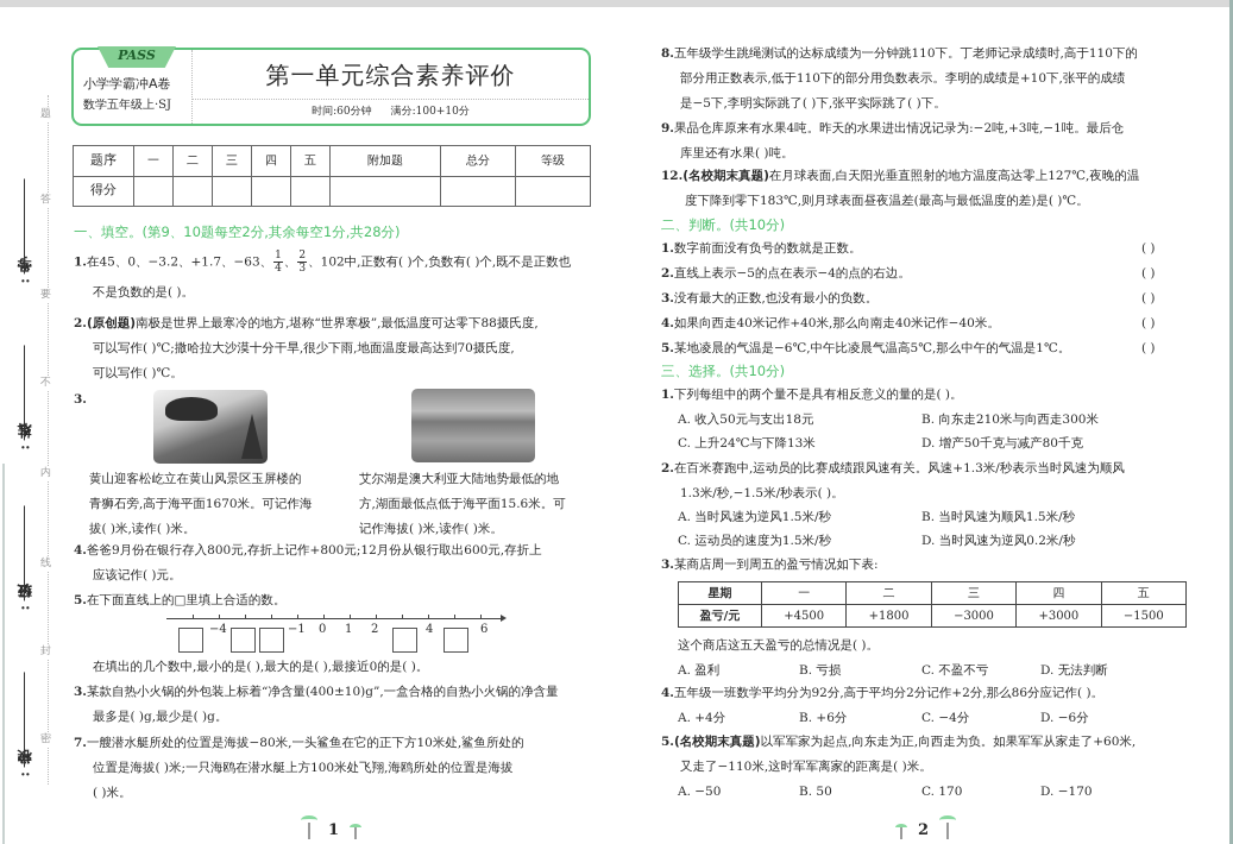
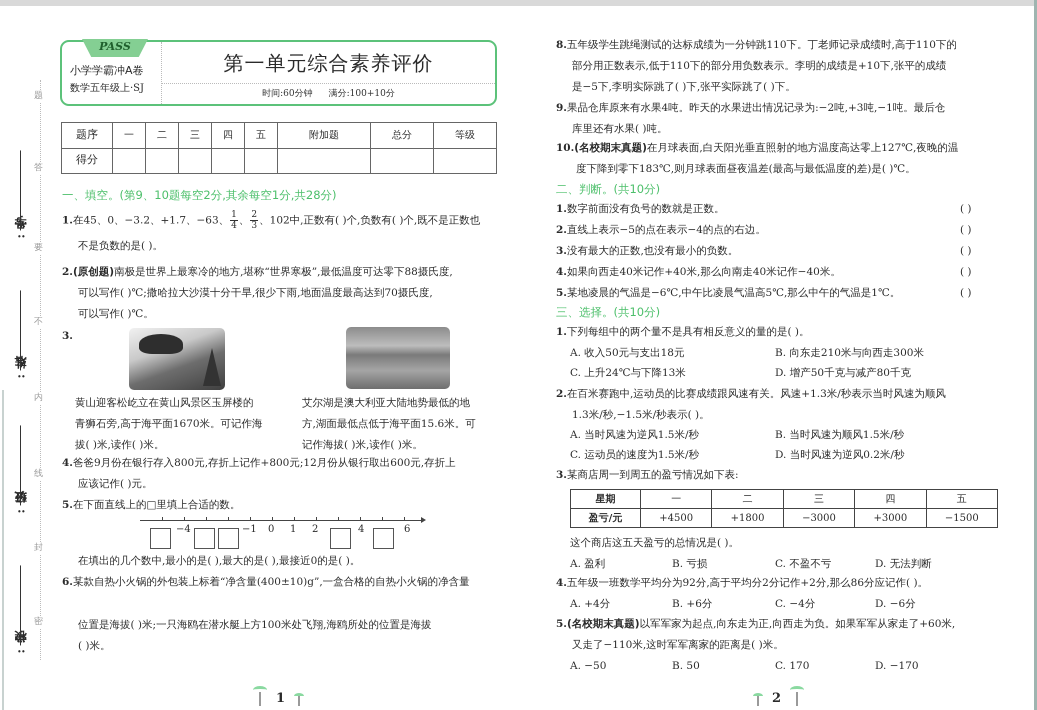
  题
  答
  要
  不
  内
  线
  封
  密
  PASS
  小学学霸冲A卷
  数学五年级上·SJ
  第一单元综合素养评价
  时间:60分钟 满分:100+10分
  题序	一	二	三	四	五	附加题	总分	等级
  得分
  一、填空。(第9、10题每空2分,其余每空1分,共28分)
  1.在45、0、−3.2、+1.7、−63、
  1
  4
  、
  2
  3
  、102中,正数有( )个,负数有( )个,既不是正数也
  不是负数的是( )。
  2.(原创题)南极是世界上最寒冷的地方,堪称“世界寒极”,最低温度可达零下88摄氏度,
  可以写作( )℃;撒哈拉大沙漠十分干旱,很少下雨,地面温度最高达到70摄氏度,
  可以写作( )℃。
  3.
  黄山迎客松屹立在黄山风景区玉屏楼的
  青狮石旁,高于海平面1670米。可记作海
  拔( )米,读作( )米。
  艾尔湖是澳大利亚大陆地势最低的地
  方,湖面最低点低于海平面15.6米。可
  记作海拔( )米,读作( )米。
  4.爸爸9月份在银行存入800元,存折上记作+800元;12月份从银行取出600元,存折上
  应该记作( )元。
  5.在下面直线上的□里填上合适的数。
  −4
  −1
  0
  1
  2
  4
  6
  在填出的几个数中,最小的是( ),最大的是( ),最接近0的是( )。
- 3.某款自热小火锅的外包装上标着“净含量(400±10)g”,一盒合格的自热小火锅的净含量
+ 6.某款自热小火锅的外包装上标着“净含量(400±10)g”,一盒合格的自热小火锅的净含量
- 最多是( )g,最少是( )g。
- 7.一艘潜水艇所处的位置是海拔−80米,一头鲨鱼在它的正下方10米处,鲨鱼所处的
  位置是海拔( )米;一只海鸥在潜水艇上方100米处飞翔,海鸥所处的位置是海拔
  ( )米。
  1
  8.五年级学生跳绳测试的达标成绩为一分钟跳110下。丁老师记录成绩时,高于110下的
  部分用正数表示,低于110下的部分用负数表示。李明的成绩是+10下,张平的成绩
  是−5下,李明实际跳了( )下,张平实际跳了( )下。
  9.果品仓库原来有水果4吨。昨天的水果进出情况记录为:−2吨,+3吨,−1吨。最后仓
  库里还有水果( )吨。
- 12.(名校期末真题)在月球表面,白天阳光垂直照射的地方温度高达零上127℃,夜晚的温
+ 10.(名校期末真题)在月球表面,白天阳光垂直照射的地方温度高达零上127℃,夜晚的温
  度下降到零下183℃,则月球表面昼夜温差(最高与最低温度的差)是( )℃。
  二、判断。(共10分)
  1.数字前面没有负号的数就是正数。
  2.直线上表示−5的点在表示−4的点的右边。
  3.没有最大的正数,也没有最小的负数。
  4.如果向西走40米记作+40米,那么向南走40米记作−40米。
  5.某地凌晨的气温是−6℃,中午比凌晨气温高5℃,那么中午的气温是1℃。
  ( )
  ( )
  ( )
  ( )
  ( )
  三、选择。(共10分)
  1.下列每组中的两个量不是具有相反意义的量的是( )。
  A. 收入50元与支出18元 B. 向东走210米与向西走300米
  C. 上升24℃与下降13米 D. 增产50千克与减产80千克
  2.在百米赛跑中,运动员的比赛成绩跟风速有关。风速+1.3米/秒表示当时风速为顺风
  1.3米/秒,−1.5米/秒表示( )。
  A. 当时风速为逆风1.5米/秒 B. 当时风速为顺风1.5米/秒
  C. 运动员的速度为1.5米/秒 D. 当时风速为逆风0.2米/秒
  3.某商店周一到周五的盈亏情况如下表:
  星期	一	二	三	四	五
  盈亏/元	+4500	+1800	−3000	+3000	−1500
  这个商店这五天盈亏的总情况是( )。
  A. 盈利 B. 亏损 C. 不盈不亏 D. 无法判断
  4.五年级一班数学平均分为92分,高于平均分2分记作+2分,那么86分应记作( )。
  A. +4分 B. +6分 C. −4分 D. −6分
  5.(名校期末真题)以军军家为起点,向东走为正,向西走为负。如果军军从家走了+60米,
  又走了−110米,这时军军离家的距离是( )米。
  A. −50 B. 50 C. 170 D. −170
  2
